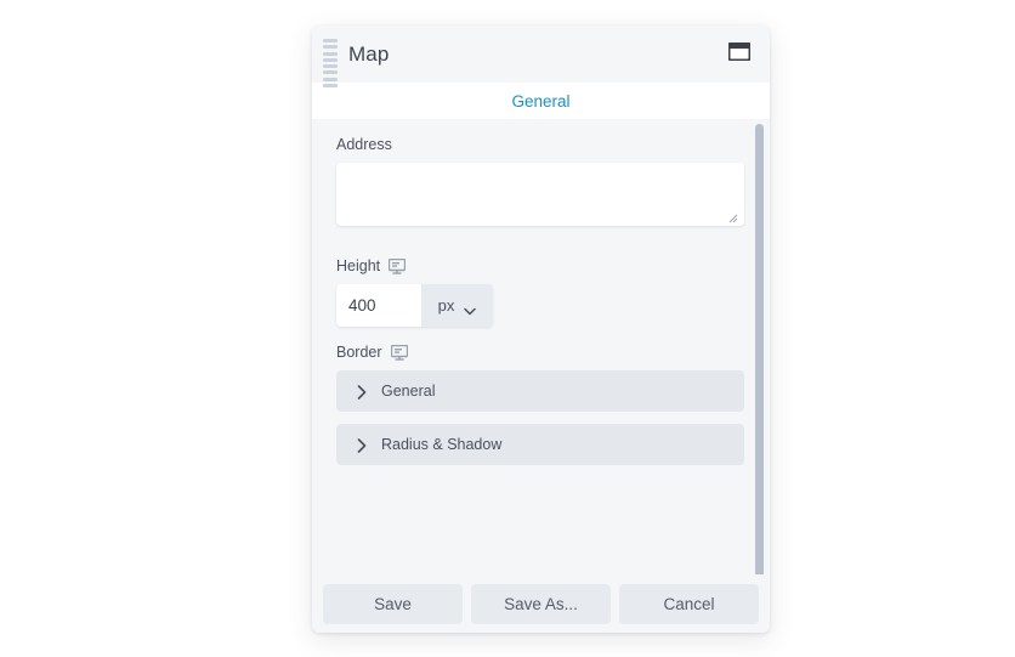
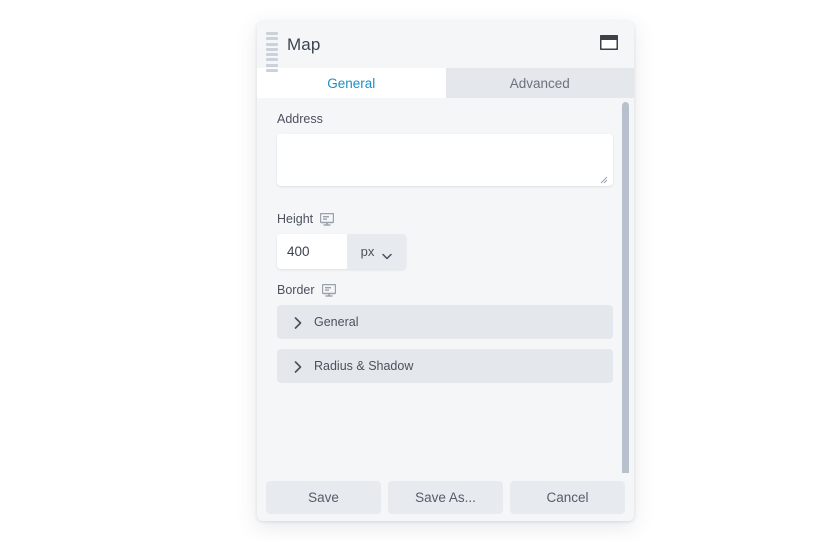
  Map
  General
+ Advanced
  Address
  Height
  400
  px
  Border
  General
  Radius & Shadow
  Save
  Save As...
  Cancel
